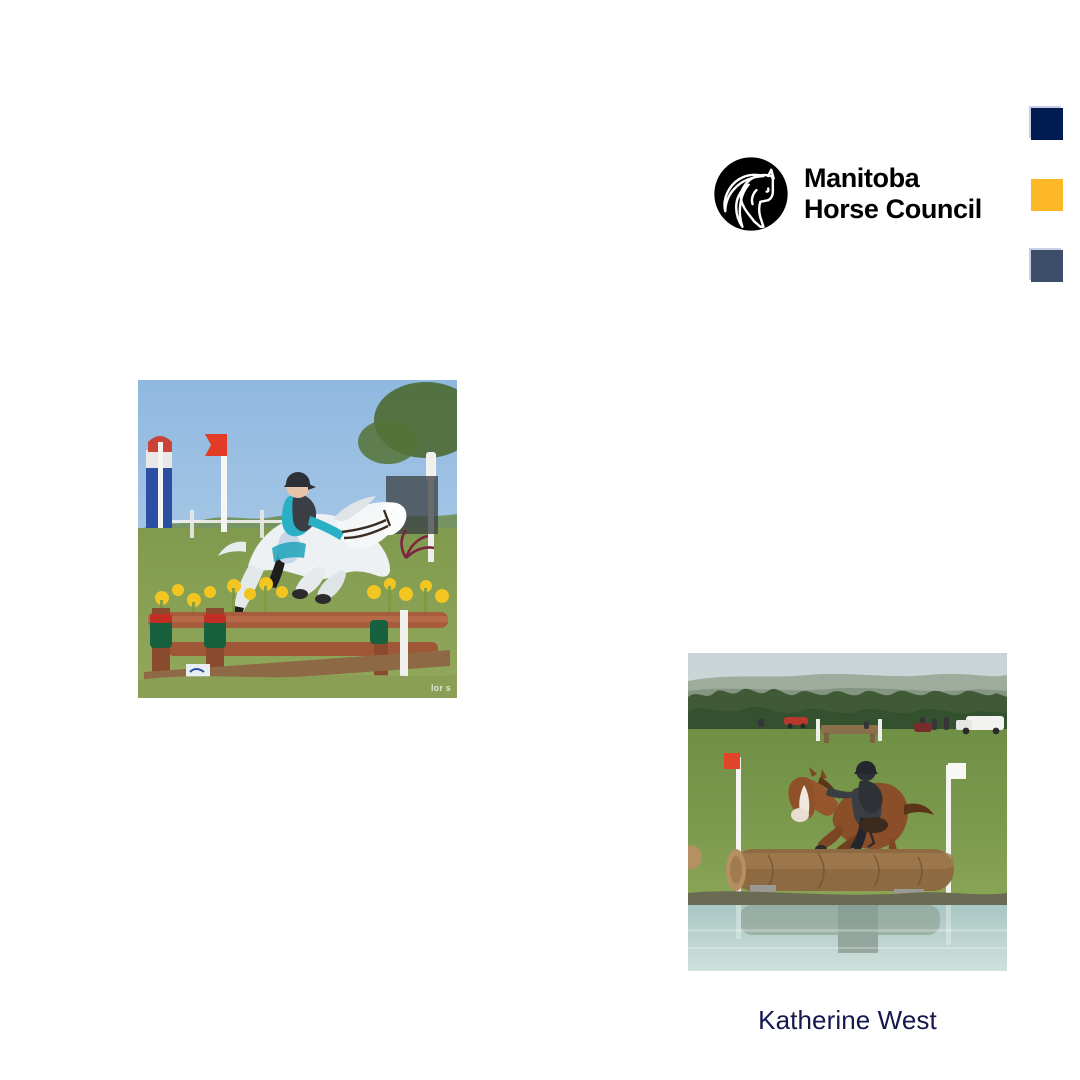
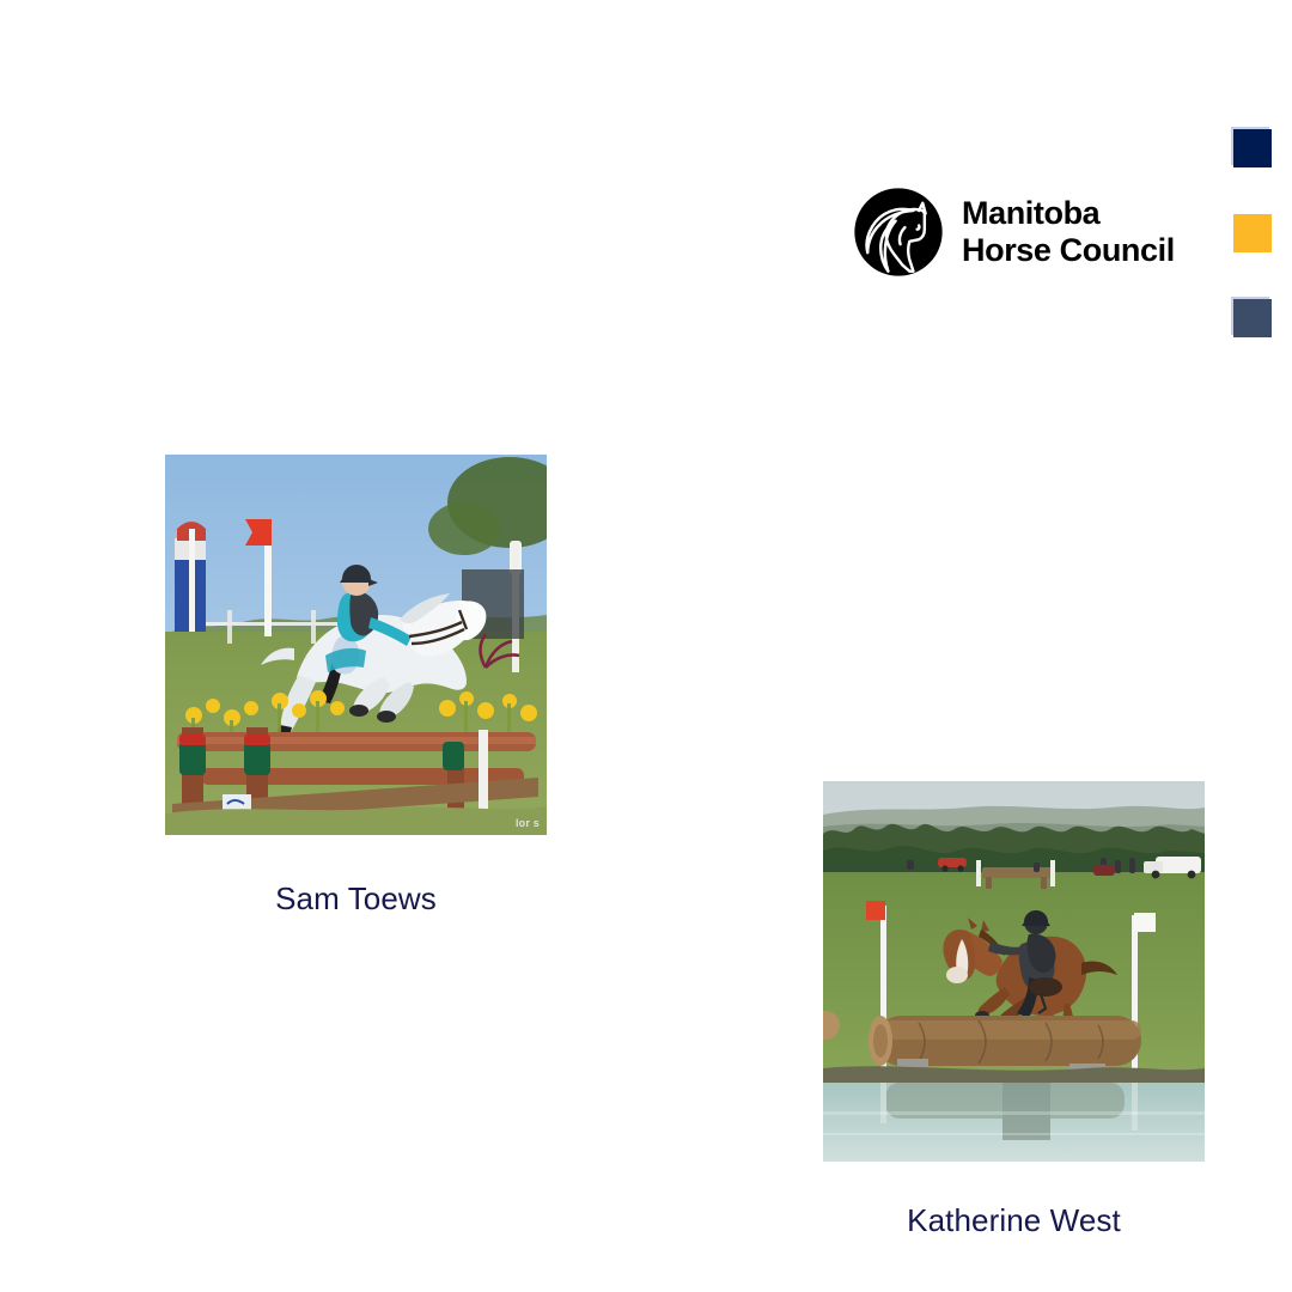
  Manitoba
  Horse Council
  lor s
+ Sam Toews
  Katherine West
